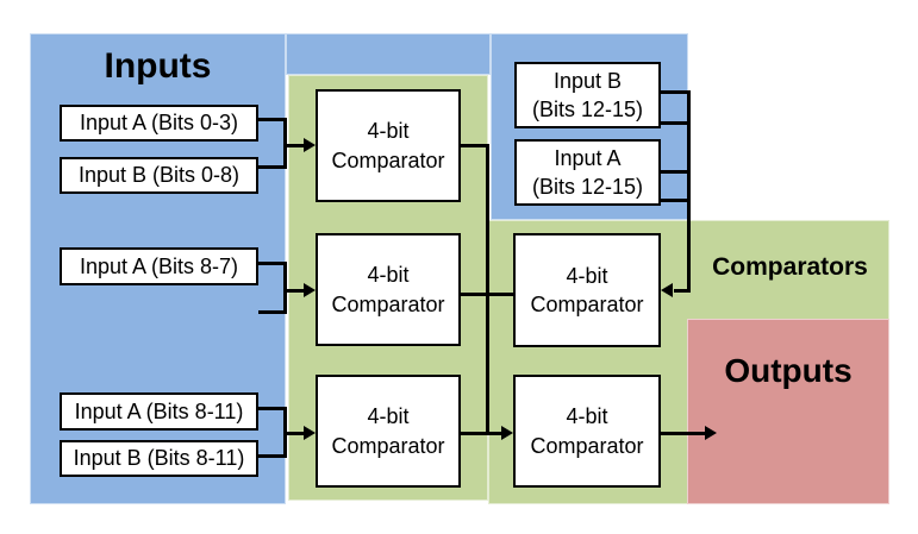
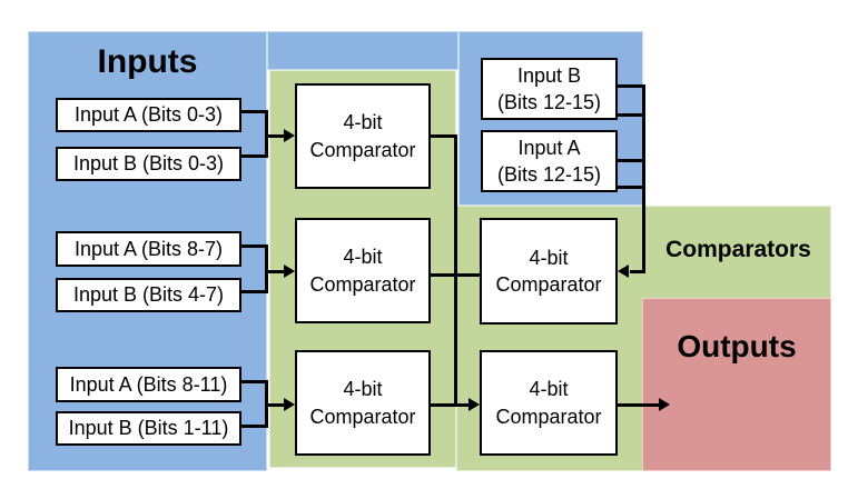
  Inputs
  Comparators
  Outputs
  Input A (Bits 0-3)
- Input B (Bits 0-8)
+ Input B (Bits 0-3)
  Input A (Bits 8-7)
+ Input B (Bits 4-7)
  Input A (Bits 8-11)
- Input B (Bits 8-11)
+ Input B (Bits 1-11)
  Input B
  (Bits 12-15)
  Input A
  (Bits 12-15)
  4-bit
  Comparator
  4-bit
  Comparator
  4-bit
  Comparator
  4-bit
  Comparator
  4-bit
  Comparator
